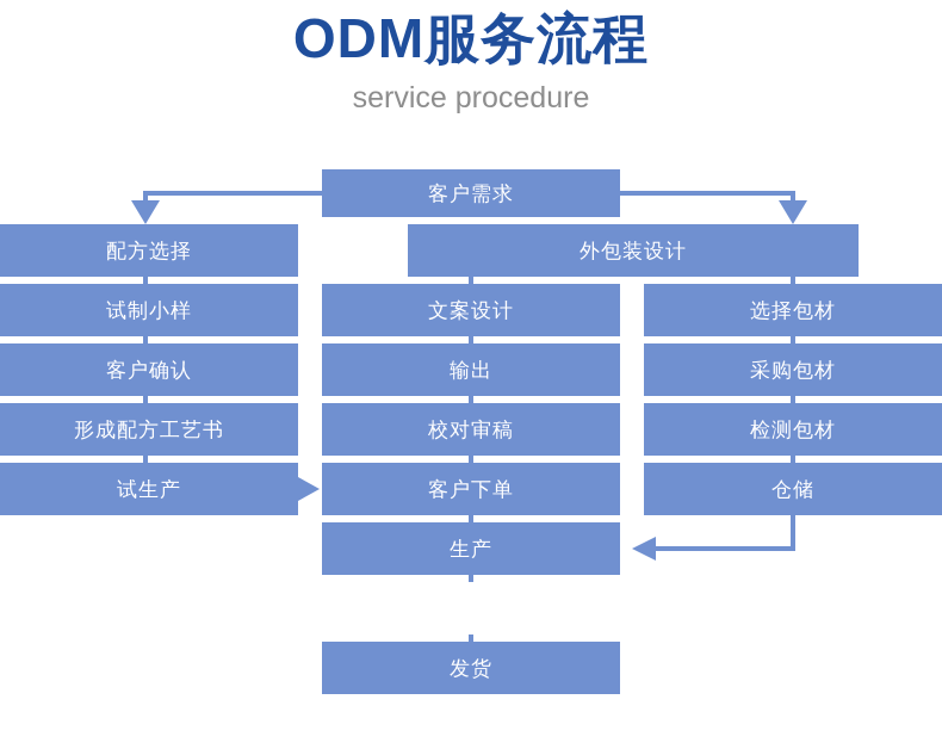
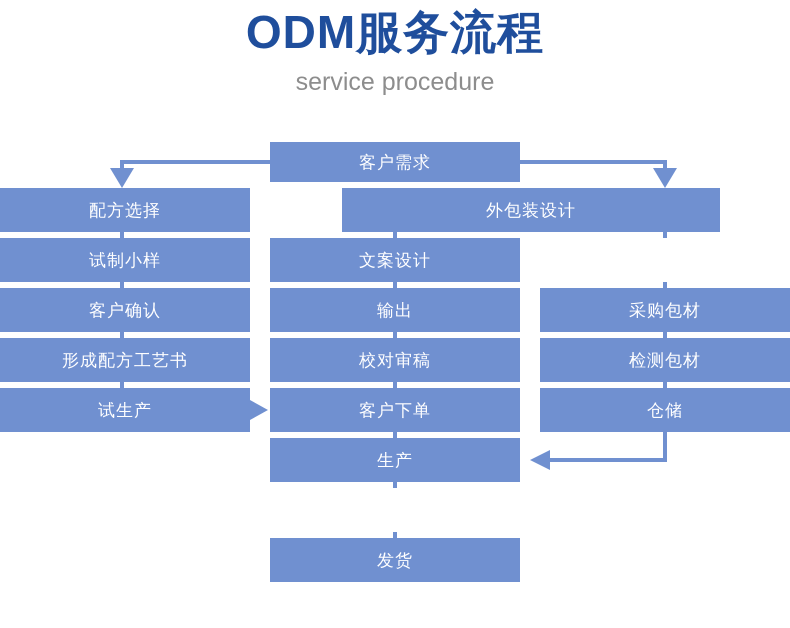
  ODM服务流程
  service procedure
  客户需求
  配方选择
  试制小样
  客户确认
  形成配方工艺书
  试生产
  外包装设计
  文案设计
  输出
  校对审稿
  客户下单
  生产
  发货
- 选择包材
  采购包材
  检测包材
  仓储
